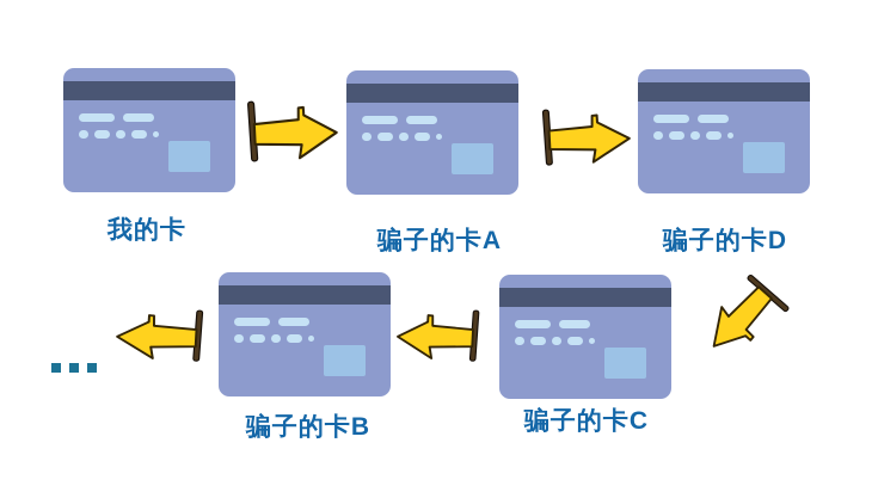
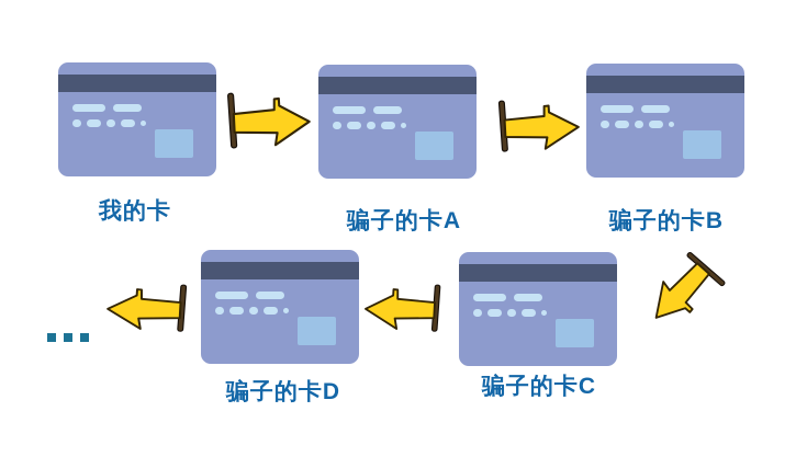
  我的卡
  骗子的卡A
- 骗子的卡D
+ 骗子的卡B
  骗子的卡C
- 骗子的卡B
+ 骗子的卡D
